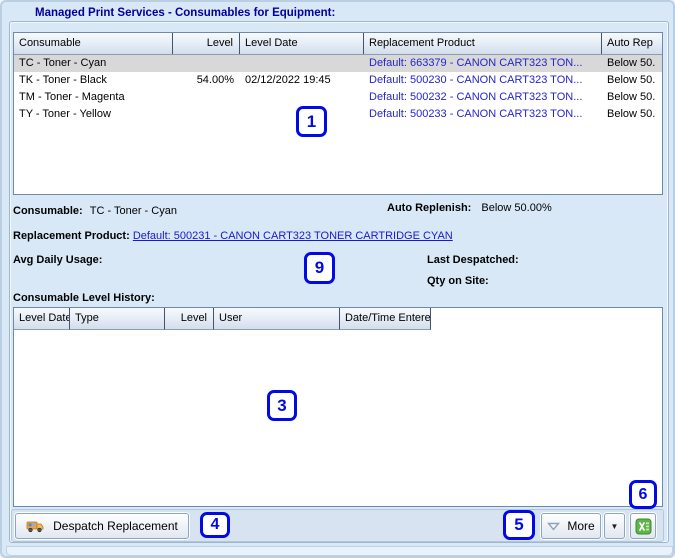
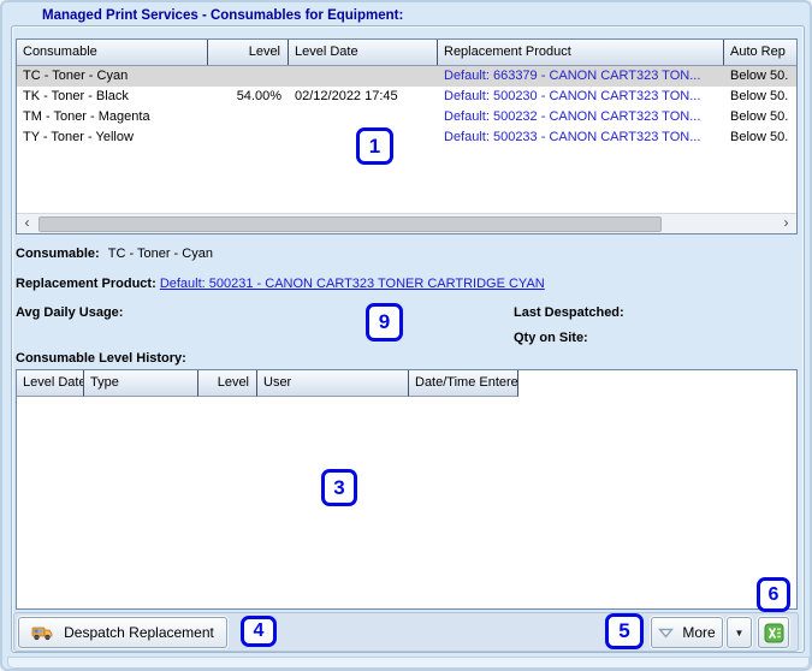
  Managed Print Services - Consumables for Equipment:
  Consumable
  Level
  Level Date
  Replacement Product
  Auto Rep
  TC - Toner - Cyan
  Default: 663379 - CANON CART323 TON...
  Below 50.
  TK - Toner - Black
  54.00%
- 02/12/2022 19:45
+ 02/12/2022 17:45
  Default: 500230 - CANON CART323 TON...
  Below 50.
  TM - Toner - Magenta
  Default: 500232 - CANON CART323 TON...
  Below 50.
  TY - Toner - Yellow
  Default: 500233 - CANON CART323 TON...
  Below 50.
+ ‹
+ ›
  Consumable: TC - Toner - Cyan
- Auto Replenish: Below 50.00%
  Replacement Product: Default: 500231 - CANON CART323 TONER CARTRIDGE CYAN
  Avg Daily Usage:
  Last Despatched:
  Qty on Site:
  Consumable Level History:
  Level Date
  Type
  Level
  User
  Date/Time Entere
  Despatch Replacement
  More
  ▼
  1
  9
  3
  4
  5
  6
